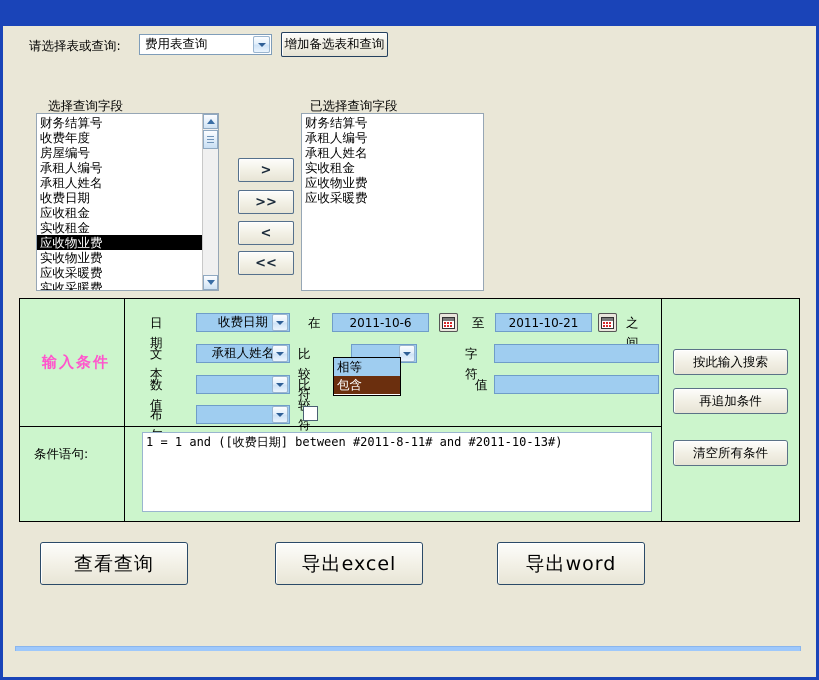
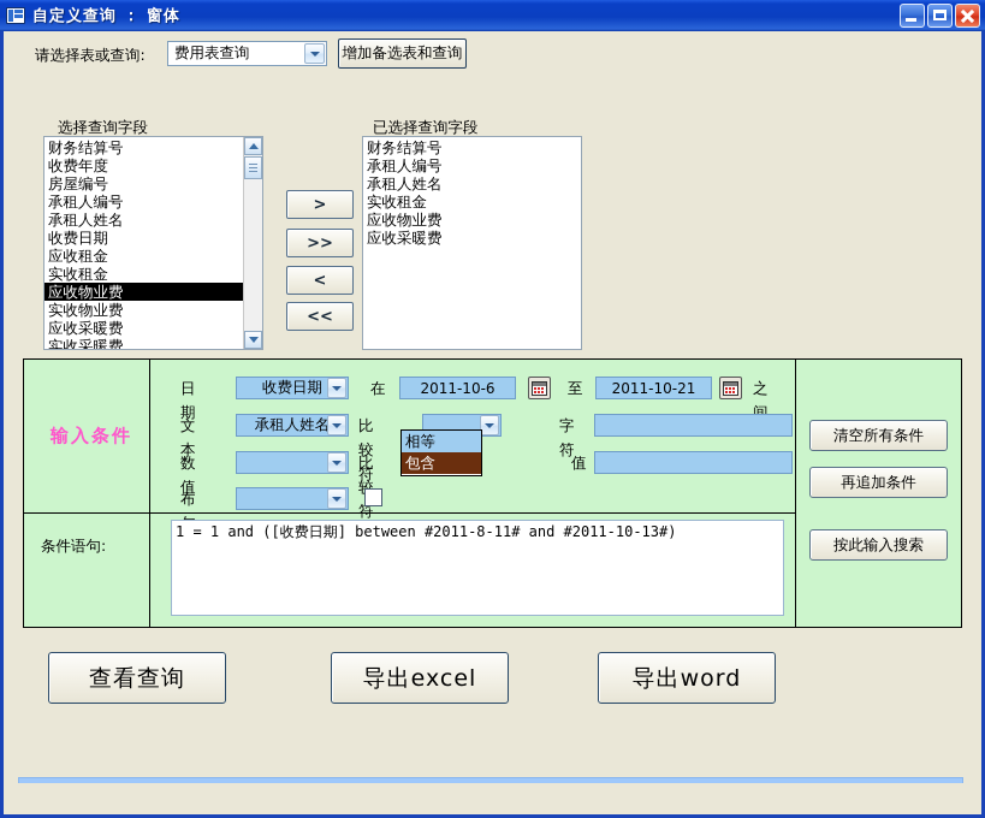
+ 自定义查询 ： 窗体
  请选择表或查询:
  费用表查询
  增加备选表和查询
  选择查询字段
  已选择查询字段
  财务结算号
  收费年度
  房屋编号
  承租人编号
  承租人姓名
  收费日期
  应收租金
  实收租金
  应收物业费
  实收物业费
  应收采暖费
  实收采暖费
  >
  >>
  <
  <<
  财务结算号
  承租人编号
  承租人姓名
  实收租金
  应收物业费
  应收采暖费
  输入条件
  条件语句:
  日期
  收费日期
  在
  2011-10-6
  至
  2011-10-21
  之间
  文本
  承租人姓名
  比较符
  字符
  数值
  比较符
  值
  1 = 1 and ([收费日期] between #2011-8-11# and #2011-10-13#)
- 按此输入搜索
+ 清空所有条件
  再追加条件
- 清空所有条件
+ 按此输入搜索
  相等
  包含
  查看查询
  导出excel
  导出word
